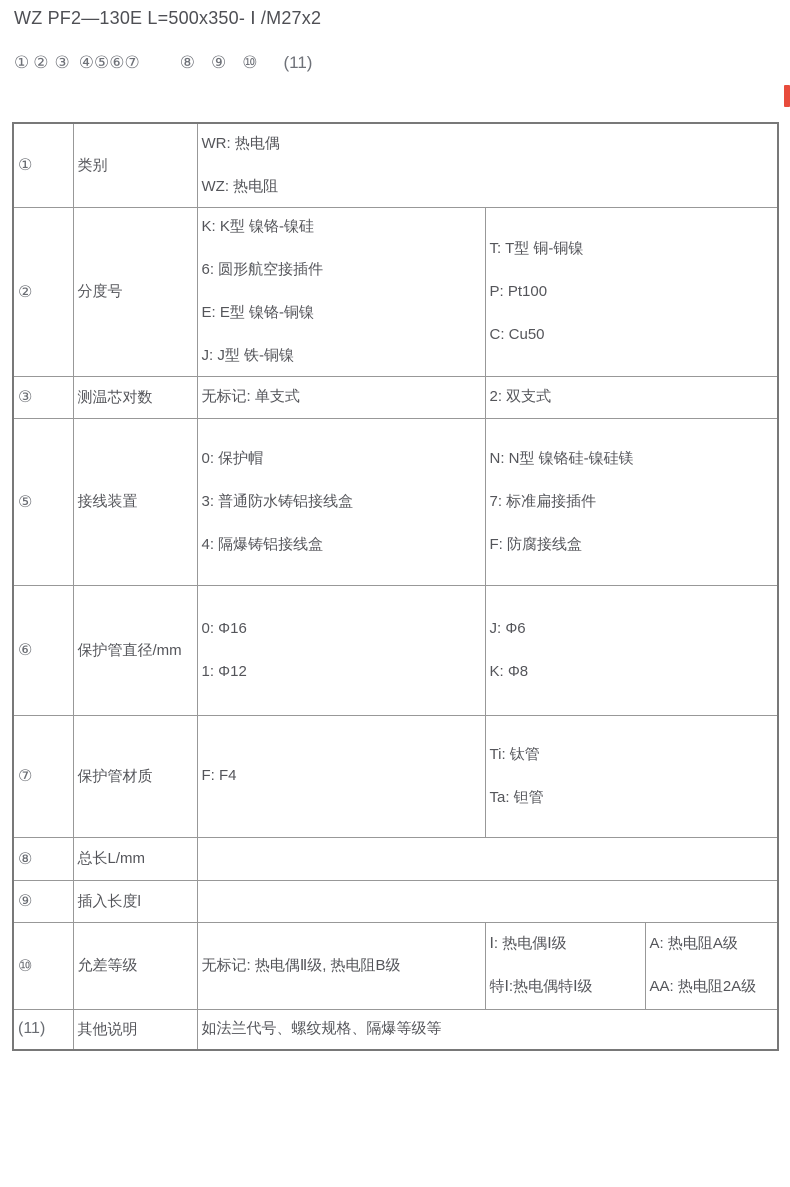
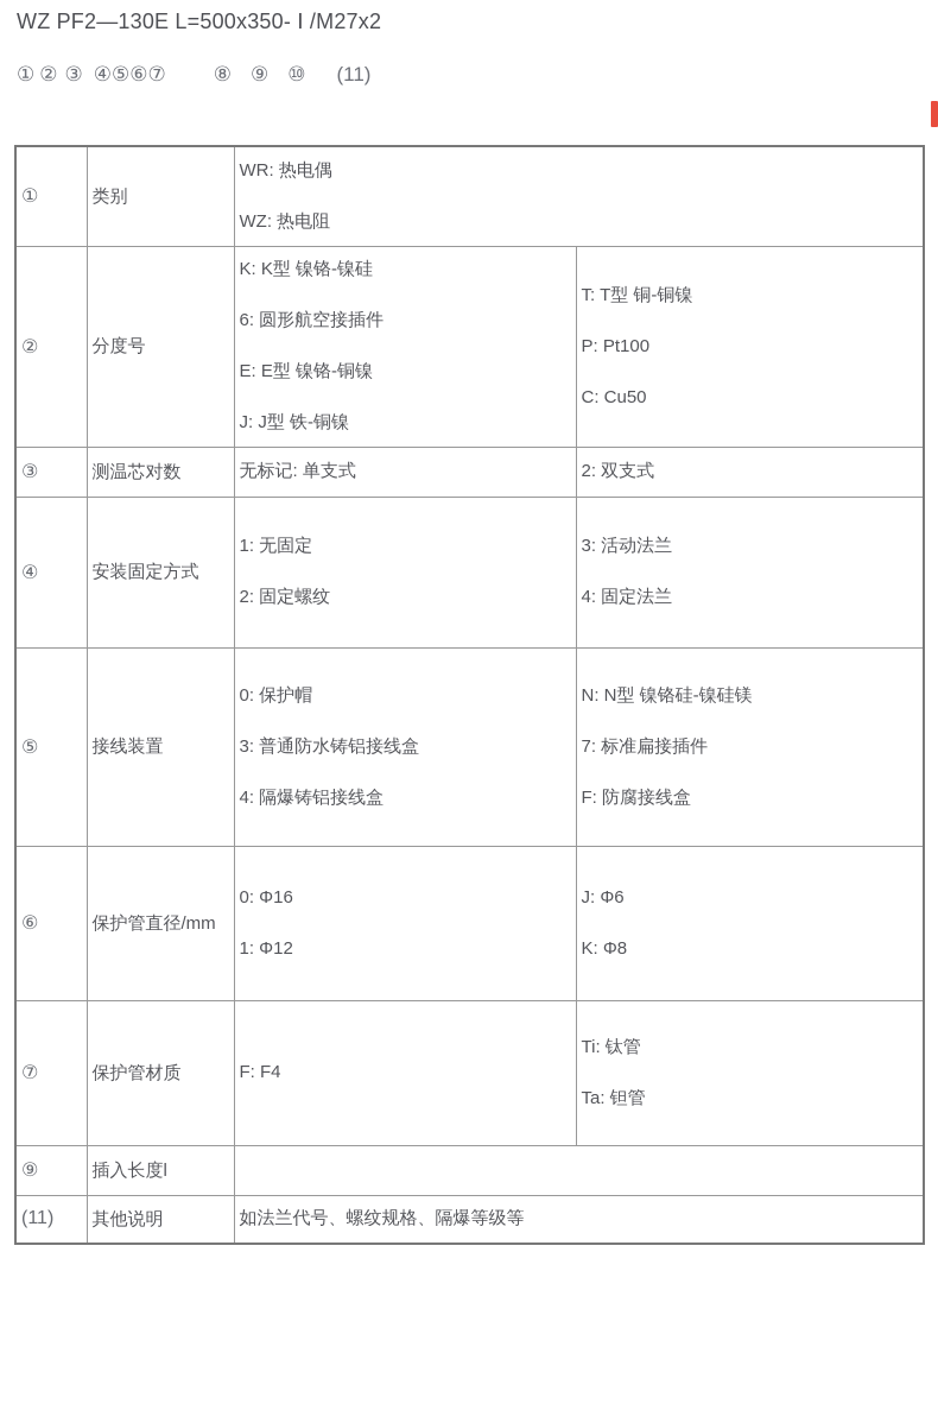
  WZ PF2—130E L=500x350- Ⅰ /M27x2
  ①
  ②
  ③
  ④
  ⑤
  ⑥
  ⑦
  ⑧
  ⑨
  ⑩
  (11)
  ①	类别	WR: 热电偶WZ: 热电阻
  ②	分度号	K: K型 镍铬-镍硅6: 圆形航空接插件E: E型 镍铬-铜镍J: J型 铁-铜镍	T: T型 铜-铜镍P: Pt100C: Cu50
  ③	测温芯对数	无标记: 单支式	2: 双支式
+ ④	安装固定方式	1: 无固定2: 固定螺纹	3: 活动法兰4: 固定法兰
  ⑤	接线装置	0: 保护帽3: 普通防水铸铝接线盒4: 隔爆铸铝接线盒	N: N型 镍铬硅-镍硅镁7: 标准扁接插件F: 防腐接线盒
  ⑥	保护管直径/mm	0: Φ161: Φ12	J: Φ6K: Φ8
  ⑦	保护管材质	F: F4	Ti: 钛管Ta: 钽管
- ⑧	总长L/mm
  ⑨	插入长度l
- ⑩	允差等级	无标记: 热电偶Ⅱ级, 热电阻B级	Ⅰ: 热电偶Ⅰ级特Ⅰ:热电偶特Ⅰ级	A: 热电阻A级AA: 热电阻2A级
  (11)	其他说明	如法兰代号、螺纹规格、隔爆等级等
